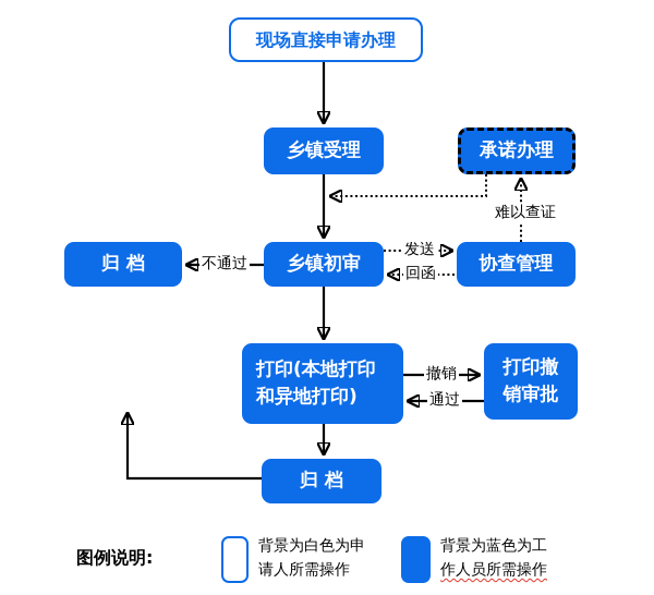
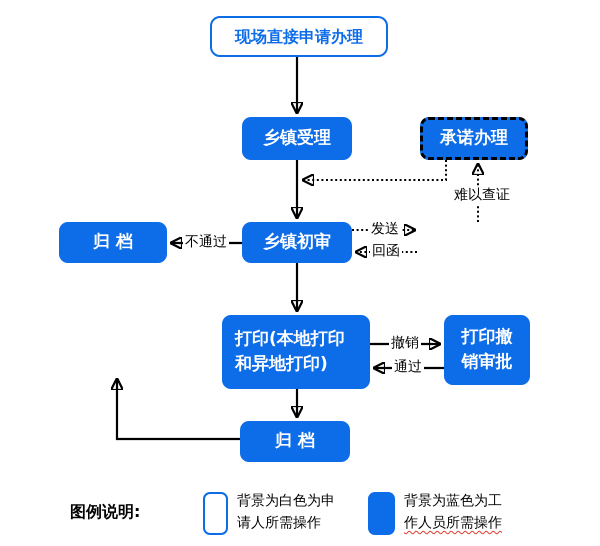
  现场直接申请办理
  乡镇受理
  承诺办理
  归 档
  乡镇初审
- 协查管理
  打印(本地打印
  和异地打印)
  打印撤
  销审批
  归 档
  不通过
  发送
  回函
  难以查证
  撤销
  通过
  图例说明:
  背景为白色为申
  请人所需操作
  背景为蓝色为工
  作人员所需操作
